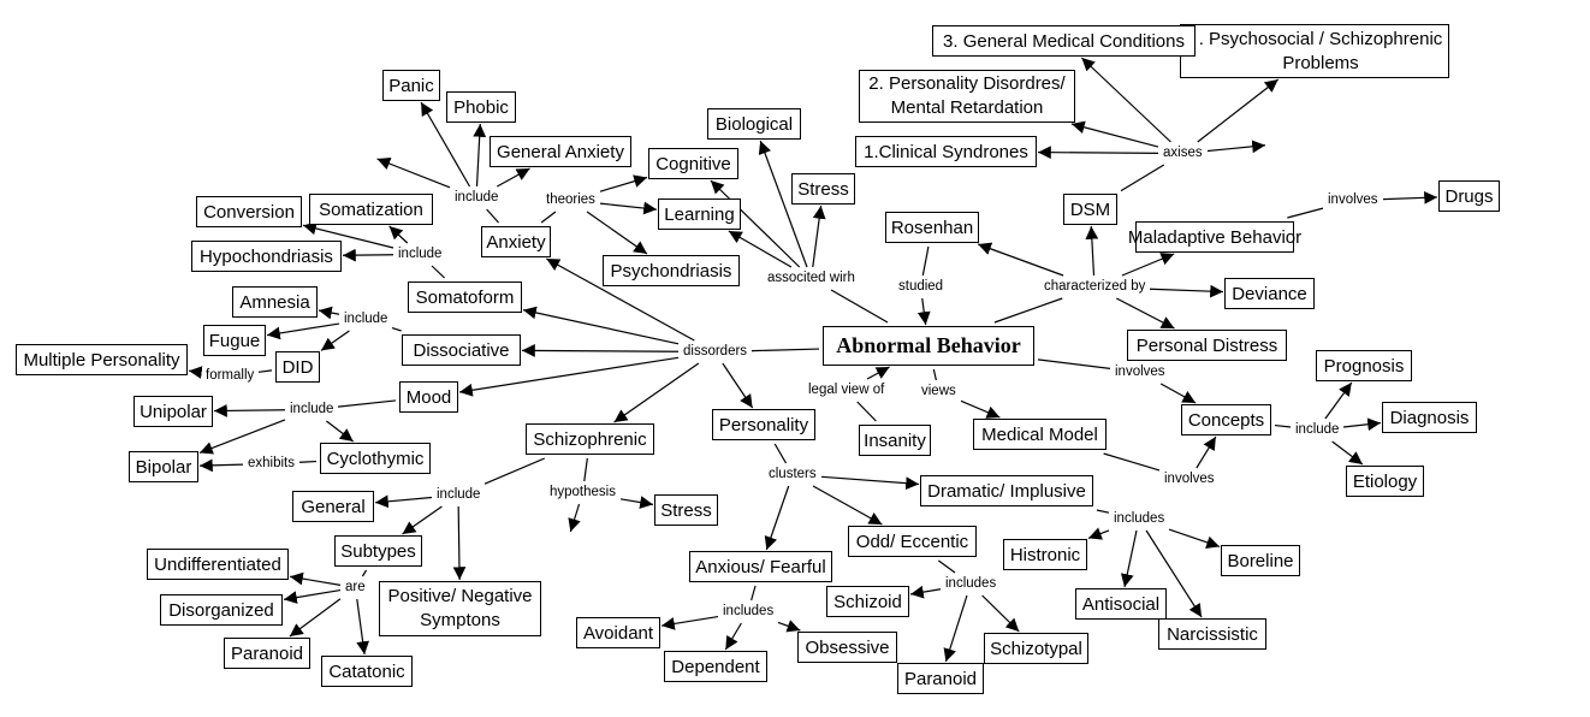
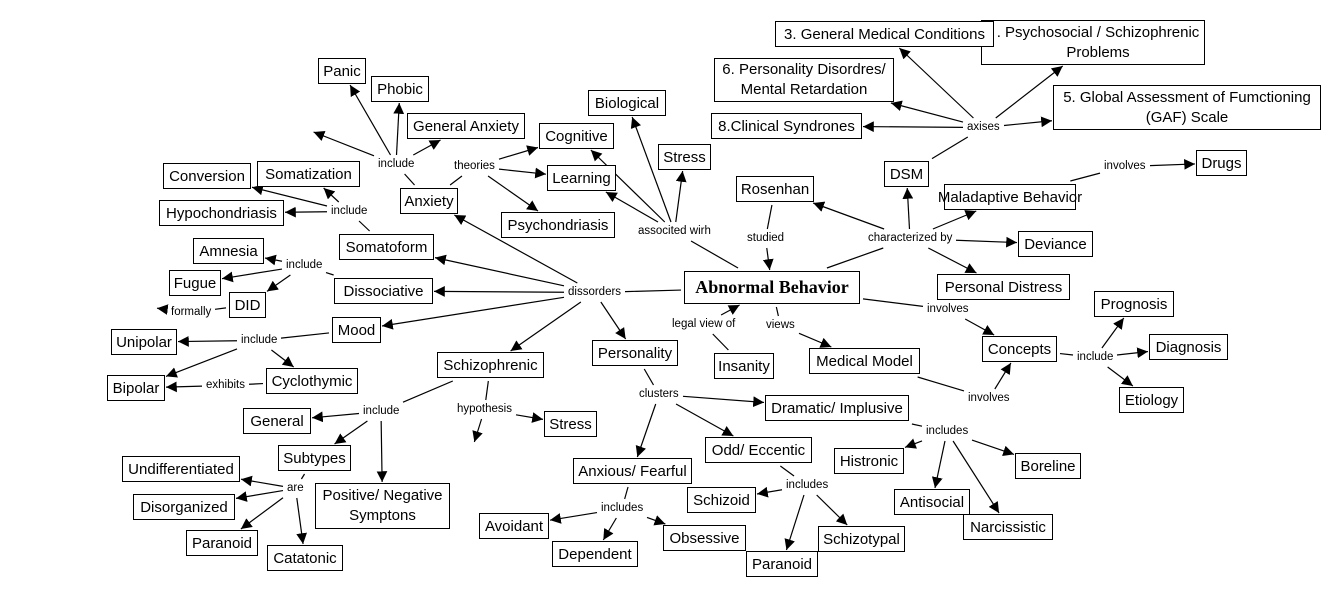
  Abnormal Behavior
  Anxiety
  Panic
  Phobic
  General Anxiety
  Somatoform
  Conversion
  Somatization
  Hypochondriasis
  Dissociative
  Amnesia
  Fugue
  DID
- Multiple Personality
  Mood
  Unipolar
  Bipolar
  Cyclothymic
  Schizophrenic
  General
  Subtypes
  Positive/ Negative Symptons
  Stress
  Undifferentiated
  Disorganized
  Paranoid
  Catatonic
  Personality
  Anxious/ Fearful
  Avoidant
  Dependent
  Obsessive
  Odd/ Eccentic
  Schizoid
  Paranoid
  Schizotypal
  Dramatic/ Implusive
  Histronic
  Antisocial
  Narcissistic
  Boreline
  Cognitive
  Learning
  Psychondriasis
  Biological
  Stress
  Rosenhan
  DSM
- 1.Clinical Syndrones
+ 8.Clinical Syndrones
- 2. Personality Disordres/ Mental Retardation
+ 6. Personality Disordres/ Mental Retardation
  . Psychosocial / Schizophrenic Problems
  3. General Medical Conditions
+ 5. Global Assessment of Fumctioning (GAF) Scale
  Maladaptive Behavior
  Drugs
  Deviance
  Personal Distress
  Insanity
  Medical Model
  Concepts
  Prognosis
  Diagnosis
  Etiology
  include
  theories
  include
  include
  formally
  include
  exhibits
  include
  hypothesis
  are
  dissorders
  clusters
  includes
  includes
  includes
  associted wirh
  studied
  characterized by
  axises
  involves
  legal view of
  views
  involves
  involves
  include
